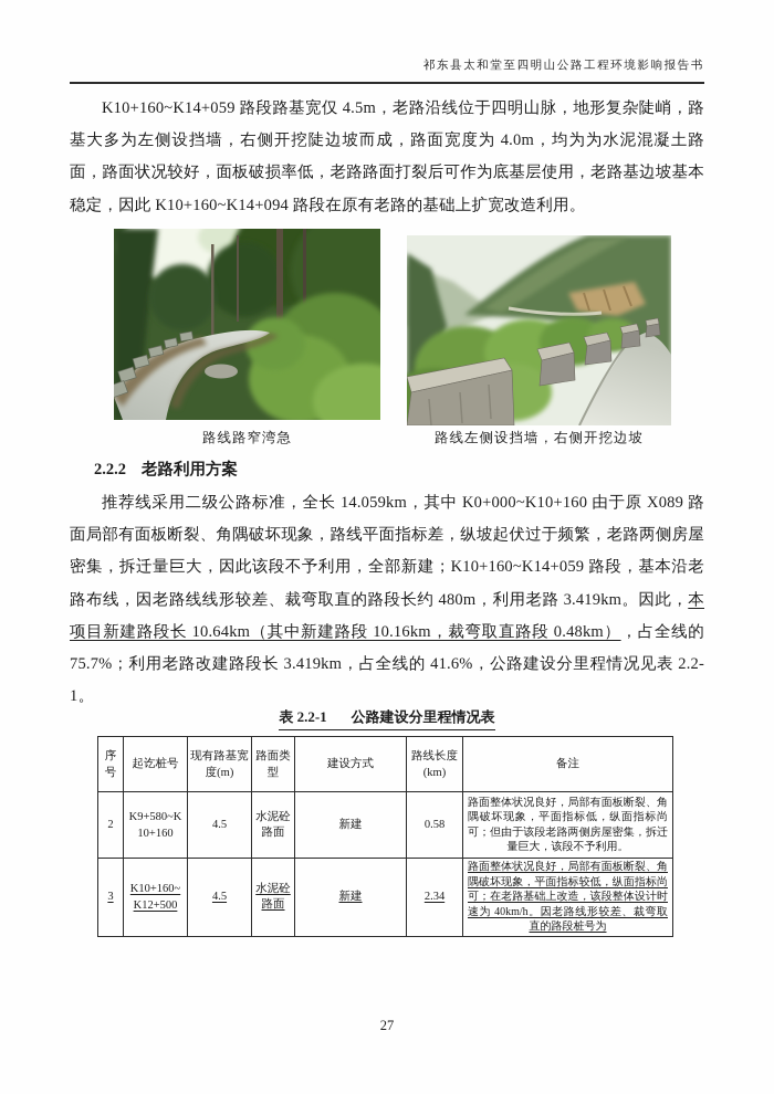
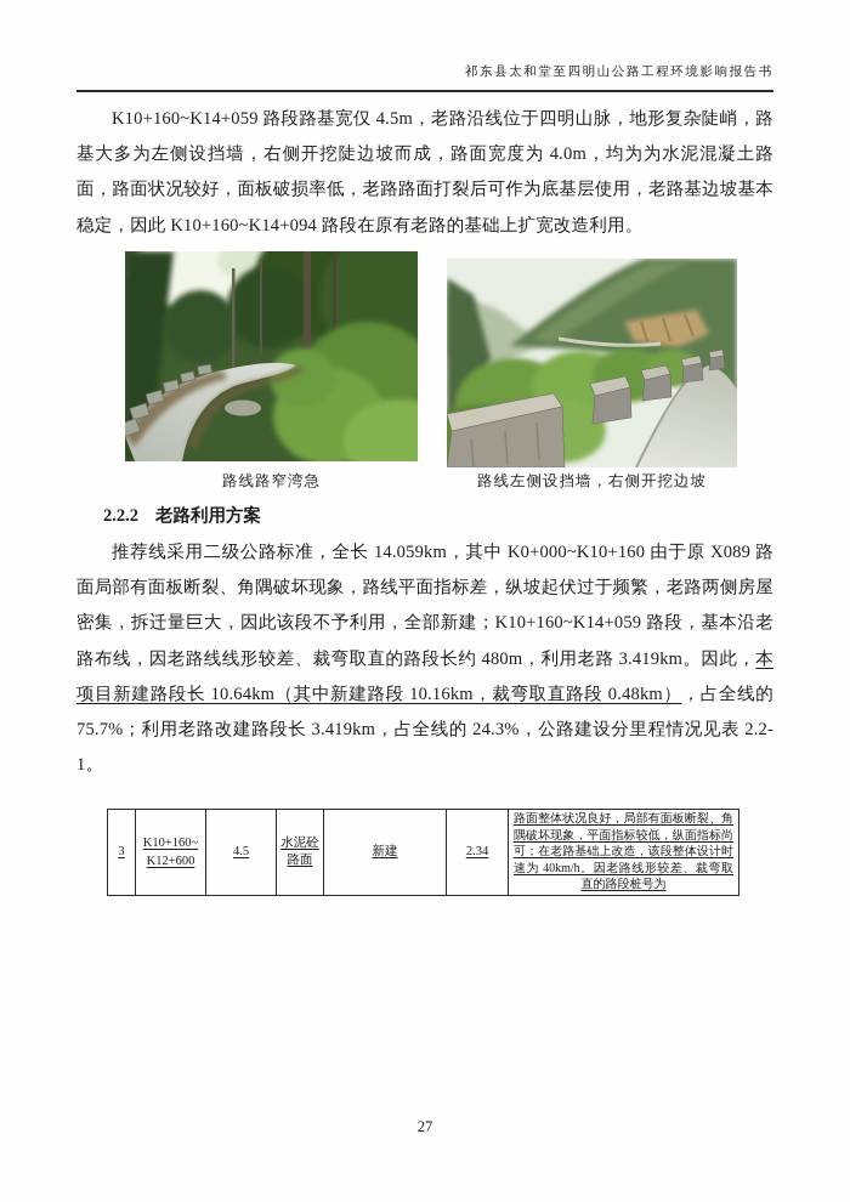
  祁东县太和堂至四明山公路工程环境影响报告书
  K10+160~K14+059 路段路基宽仅 4.5m，老路沿线位于四明山脉，地形复杂陡峭，路基大多为左侧设挡墙，右侧开挖陡边坡而成，路面宽度为 4.0m，均为为水泥混凝土路面，路面状况较好，面板破损率低，老路路面打裂后可作为底基层使用，老路基边坡基本稳定，因此 K10+160~K14+094 路段在原有老路的基础上扩宽改造利用。
  路线路窄湾急
  路线左侧设挡墙，右侧开挖边坡
  2.2.2 老路利用方案
- 推荐线采用二级公路标准，全长 14.059km，其中 K0+000~K10+160 由于原 X089 路面局部有面板断裂、角隅破坏现象，路线平面指标差，纵坡起伏过于频繁，老路两侧房屋密集，拆迁量巨大，因此该段不予利用，全部新建；K10+160~K14+059 路段，基本沿老路布线，因老路线线形较差、裁弯取直的路段长约 480m，利用老路 3.419km。因此，本项目新建路段长 10.64km（其中新建路段 10.16km，裁弯取直路段 0.48km），占全线的 75.7%；利用老路改建路段长 3.419km，占全线的 41.6%，公路建设分里程情况见表 2.2-1。
+ 推荐线采用二级公路标准，全长 14.059km，其中 K0+000~K10+160 由于原 X089 路面局部有面板断裂、角隅破坏现象，路线平面指标差，纵坡起伏过于频繁，老路两侧房屋密集，拆迁量巨大，因此该段不予利用，全部新建；K10+160~K14+059 路段，基本沿老路布线，因老路线线形较差、裁弯取直的路段长约 480m，利用老路 3.419km。因此，本项目新建路段长 10.64km（其中新建路段 10.16km，裁弯取直路段 0.48km），占全线的 75.7%；利用老路改建路段长 3.419km，占全线的 24.3%，公路建设分里程情况见表 2.2-1。
- 表 2.2-1 公路建设分里程情况表
- 序号	起讫桩号	现有路基宽度(m)	路面类型	建设方式	路线长度(km)	备注
- 2	K9+580~K10+160	4.5	水泥砼路面	新建	0.58	路面整体状况良好，局部有面板断裂、角隅破坏现象，平面指标低，纵面指标尚可；但由于该段老路两侧房屋密集，拆迁量巨大，该段不予利用。
- 3	K10+160~K12+500	4.5	水泥砼路面	新建	2.34	路面整体状况良好，局部有面板断裂、角隅破坏现象，平面指标较低，纵面指标尚可；在老路基础上改造，该段整体设计时速为 40km/h。因老路线形较差、裁弯取直的路段桩号为
+ 3	K10+160~K12+600	4.5	水泥砼路面	新建	2.34	路面整体状况良好，局部有面板断裂、角隅破坏现象，平面指标较低，纵面指标尚可；在老路基础上改造，该段整体设计时速为 40km/h。因老路线形较差、裁弯取直的路段桩号为
  27
